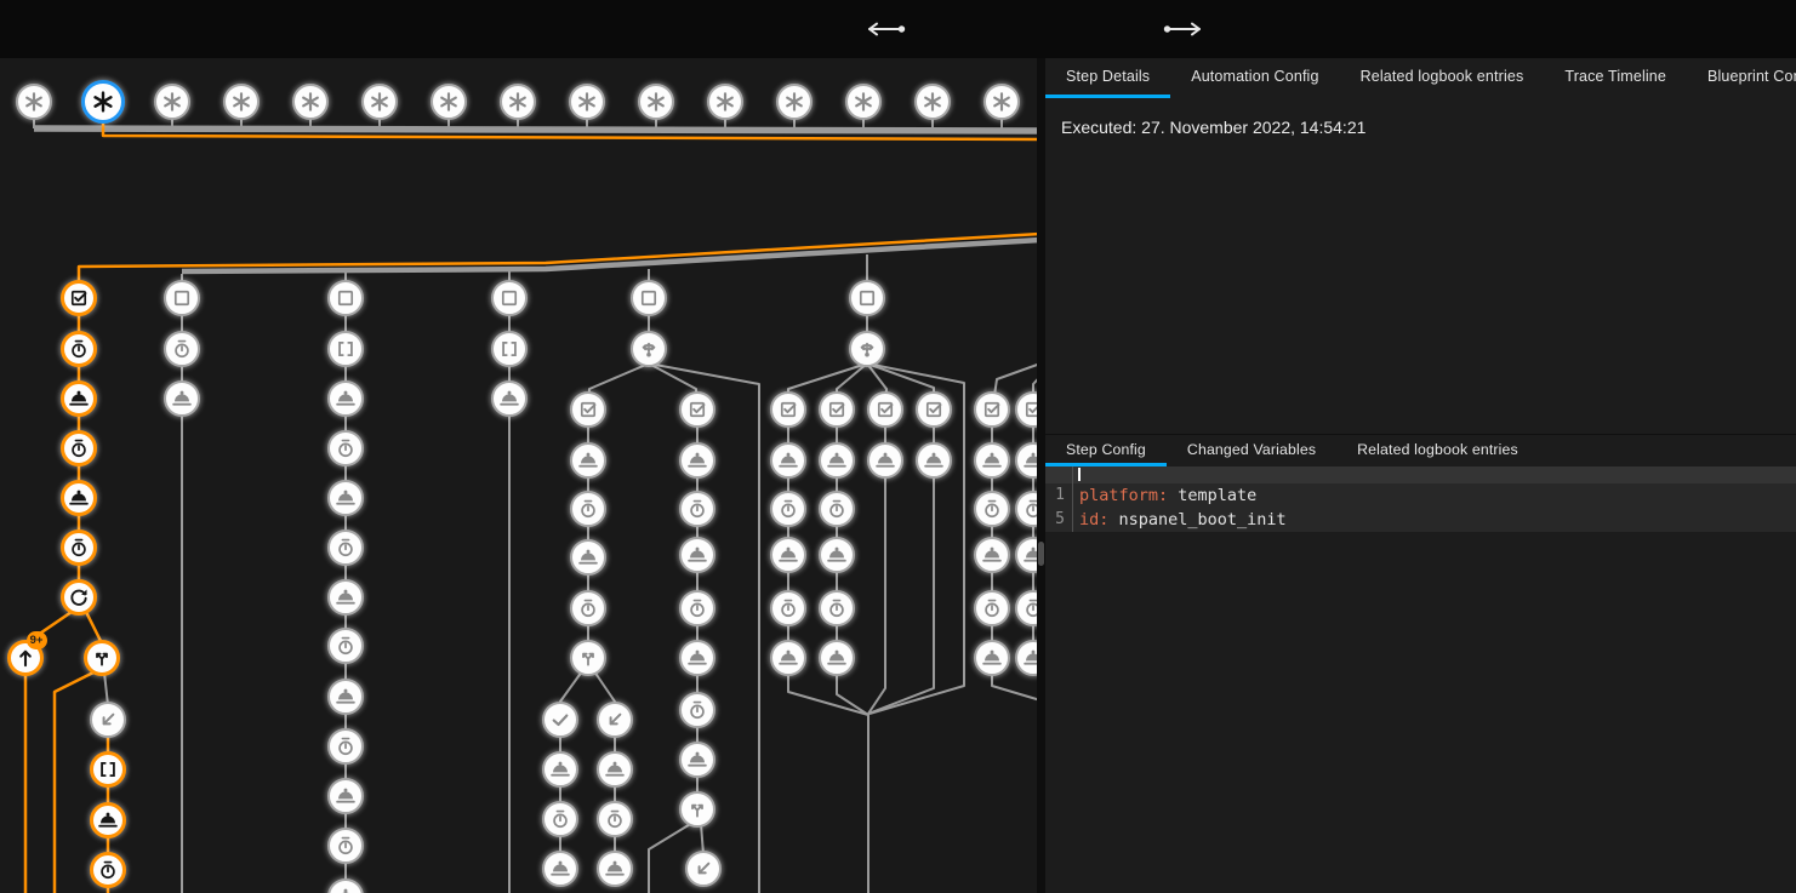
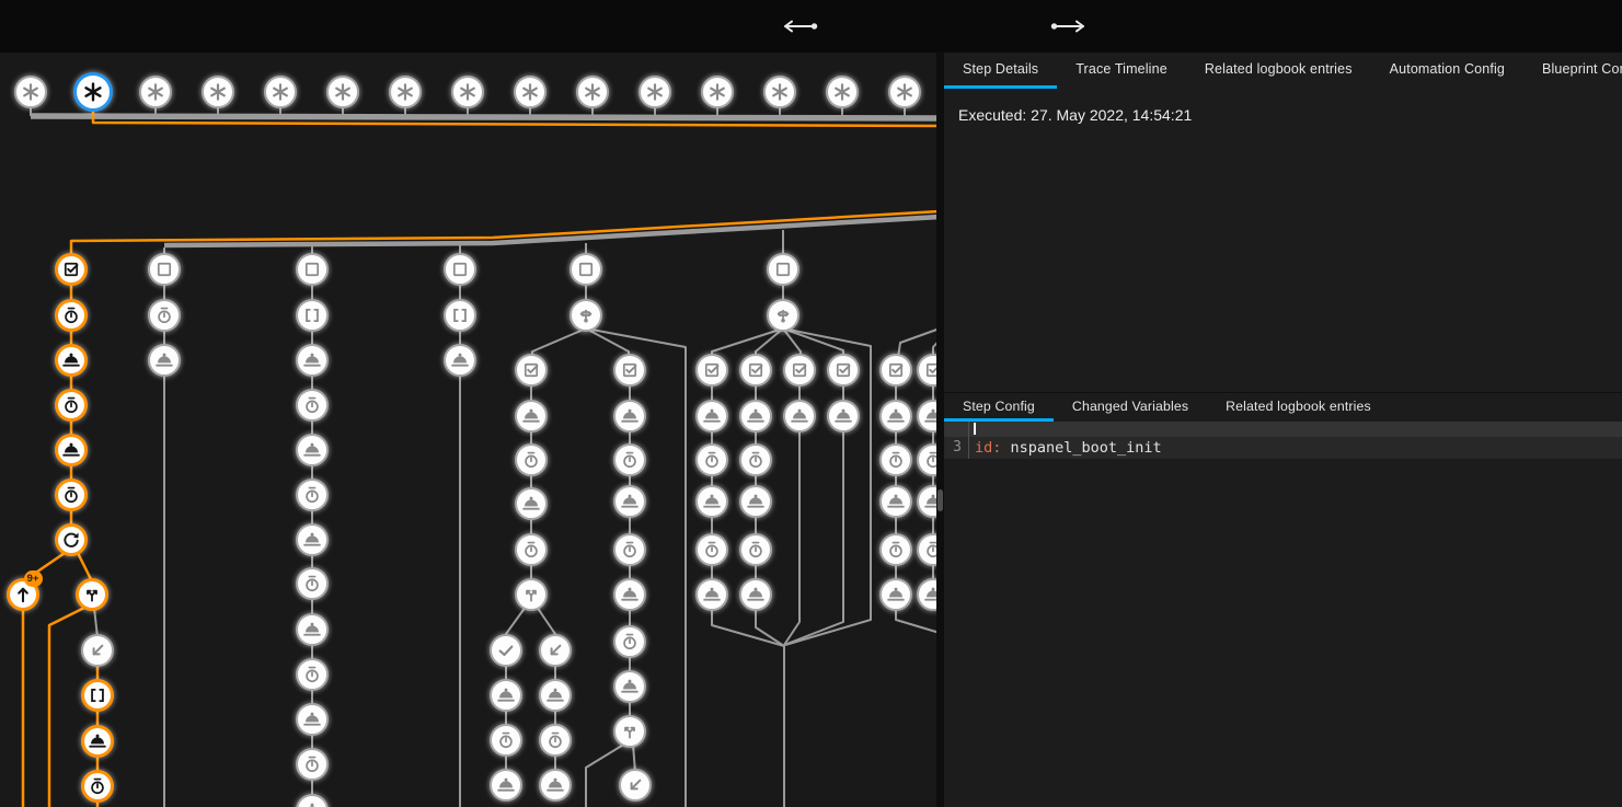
  9+
  Step Details
- Automation Config
+ Trace Timeline
  Related logbook entries
- Trace Timeline
+ Automation Config
  Blueprint Co
- Executed: 27. November 2022, 14:54:21
+ Executed: 27. May 2022, 14:54:21
  Step Config
  Changed Variables
  Related logbook entries
- 1
- platform: template
- 5
+ 3
  id: nspanel_boot_init
